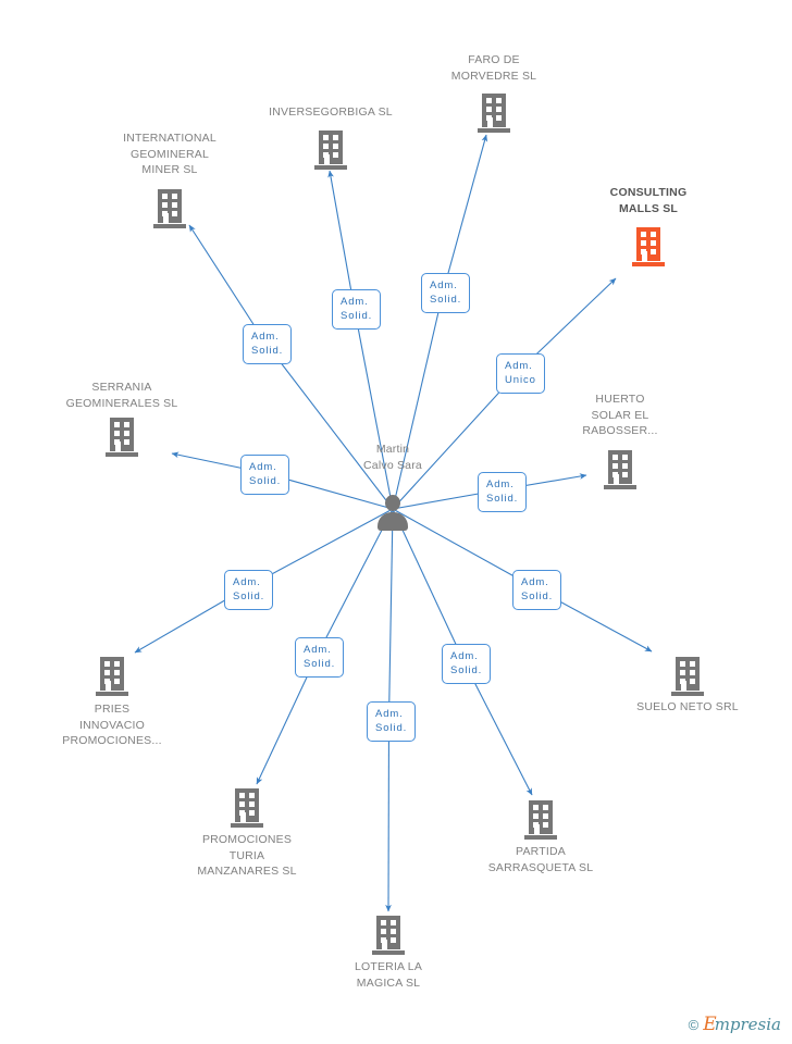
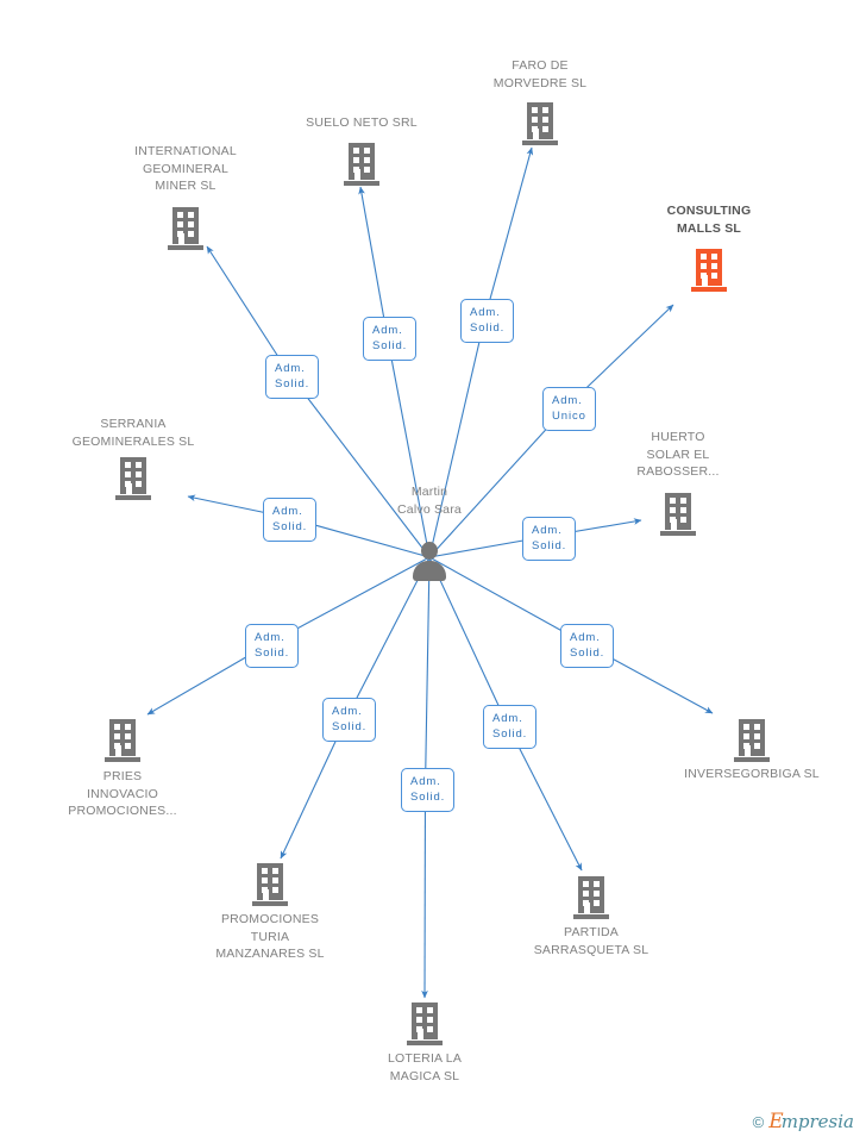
  INTERNATIONAL
  GEOMINERAL
  MINER SL
- INVERSEGORBIGA SL
+ SUELO NETO SRL
  FARO DE
  MORVEDRE SL
  CONSULTING
  MALLS SL
  HUERTO
  SOLAR EL
  RABOSSER...
- SUELO NETO SRL
+ INVERSEGORBIGA SL
  PARTIDA
  SARRASQUETA SL
  LOTERIA LA
  MAGICA SL
  PROMOCIONES
  TURIA
  MANZANARES SL
  PRIES
  INNOVACIO
  PROMOCIONES...
  SERRANIA
  GEOMINERALES SL
  Martin
  Calvo Sara
  Adm.
  Solid.
  Adm.
  Solid.
  Adm.
  Solid.
  Adm.
  Unico
  Adm.
  Solid.
  Adm.
  Solid.
  Adm.
  Solid.
  Adm.
  Solid.
  Adm.
  Solid.
  Adm.
  Solid.
  Adm.
  Solid.
  ©
  Empresia
